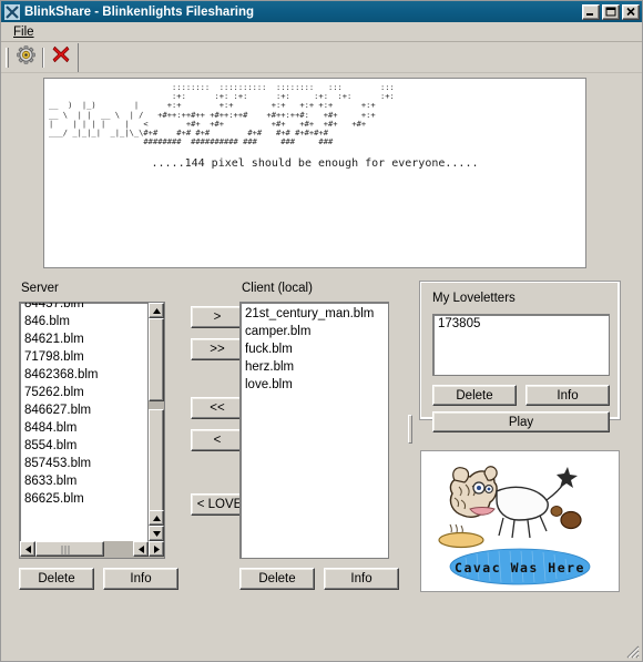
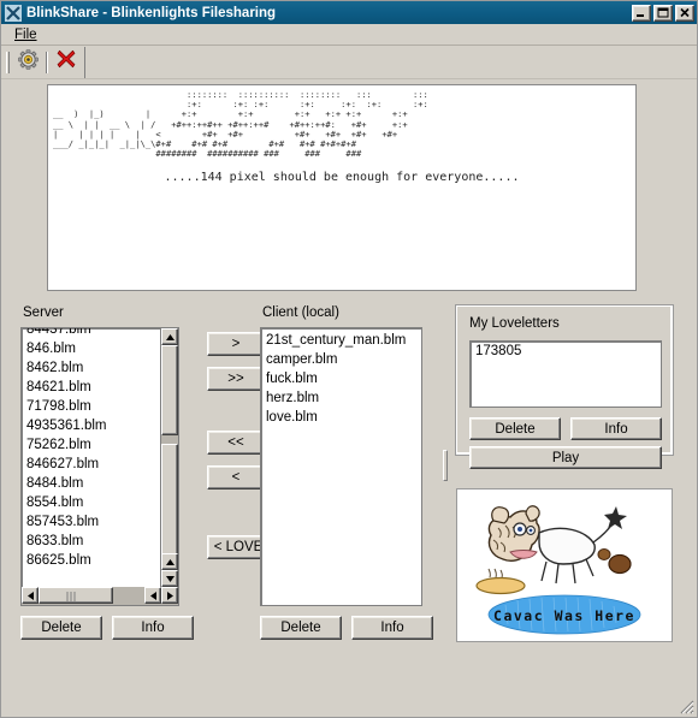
  BlinkShare - Blinkenlights Filesharing
  File
  :::::::: :::::::::: :::::::: ::: :::
  :+: :+: :+: :+: :+: :+: :+:
  __ ) |_) | +:+ +:+ +:+ +:+ +:+ +:+
  __ \ | | __ \ | / +#++:++#++ +#++:++# +#++:++#: +#+ +:+
  | | | | | | < +#+ +#+ +#+ +#+ +#+ +#+
  ___/ _|_|_| _|_|\_\#+# #+# #+# #+# #+# #+#+#+#
  ######## ########## ### ### ###
  .....144 pixel should be enough for everyone.....
  Server
  84437.blm
  846.blm
+ 8462.blm
  84621.blm
  71798.blm
- 8462368.blm
+ 4935361.blm
  75262.blm
  846627.blm
  8484.blm
  8554.blm
  857453.blm
  8633.blm
  86625.blm
  Delete
  Info
  >
  >>
  <<
  <
  < LOVE
  Client (local)
  21st_century_man.blm
  camper.blm
  fuck.blm
  herz.blm
  love.blm
  Delete
  Info
  My Loveletters
  173805
  Delete
  Info
  Play
  Cavac Was Here
